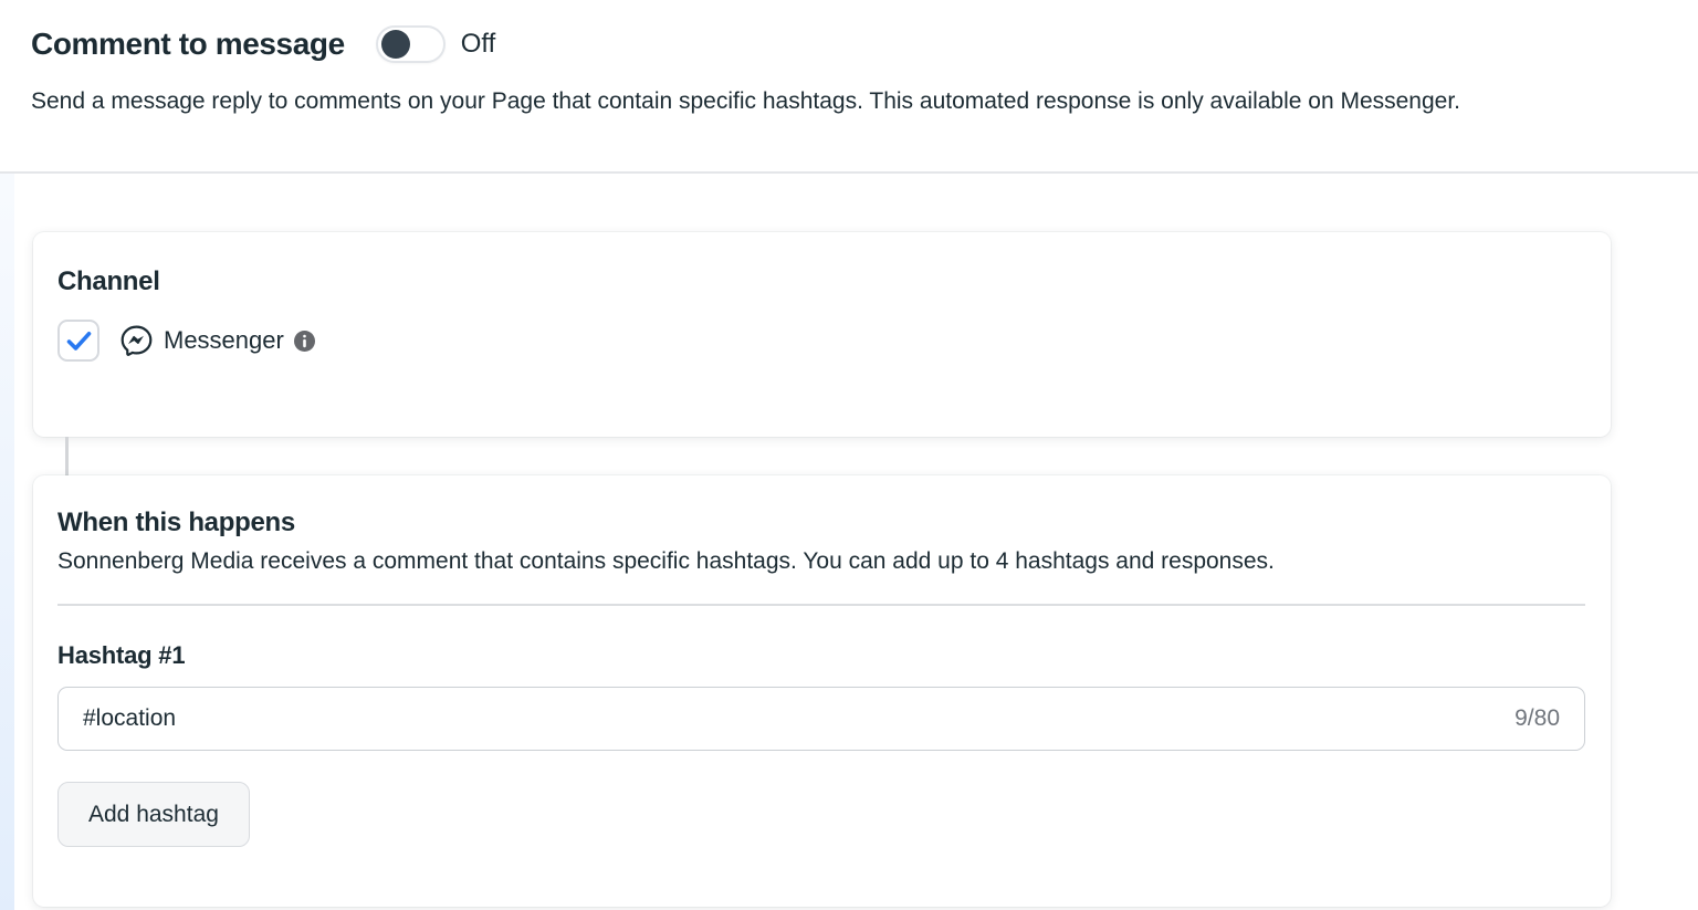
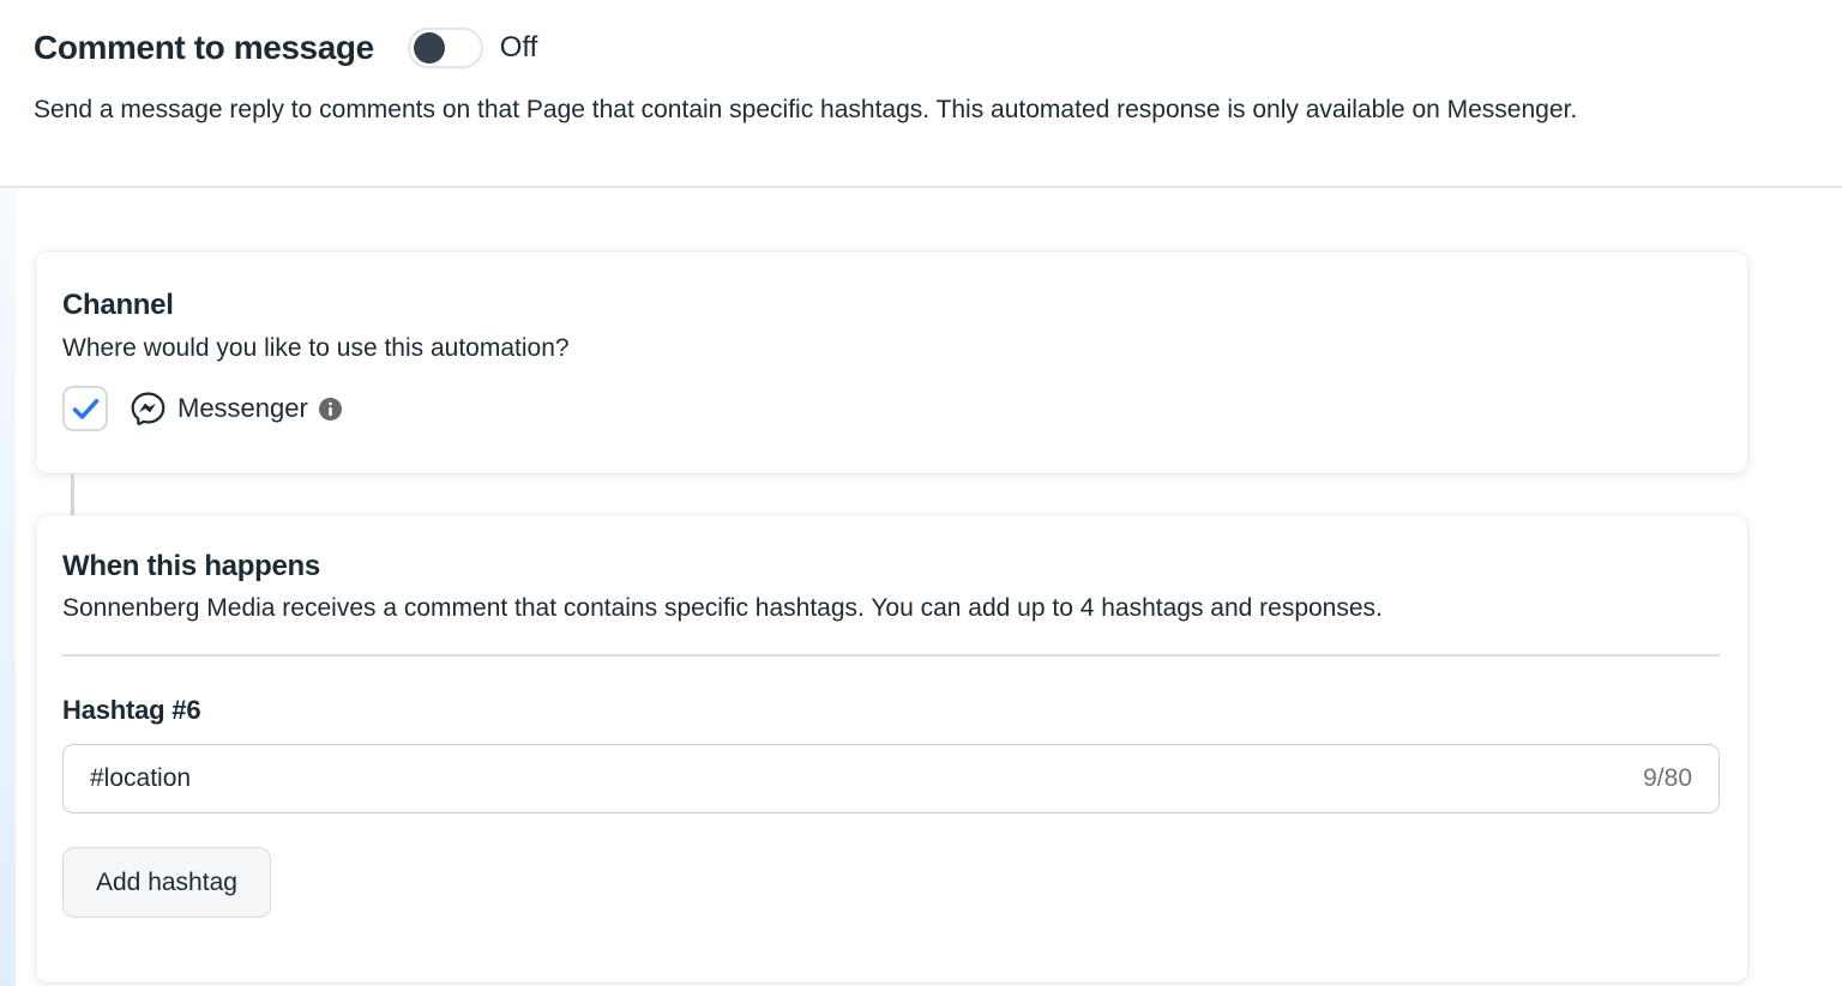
  Comment to message
  Off
- Send a message reply to comments on your Page that contain specific hashtags. This automated response is only available on Messenger.
+ Send a message reply to comments on that Page that contain specific hashtags. This automated response is only available on Messenger.
  Channel
+ Where would you like to use this automation?
  Messenger
  When this happens
  Sonnenberg Media receives a comment that contains specific hashtags. You can add up to 4 hashtags and responses.
- Hashtag #1
+ Hashtag #6
  #location
  9/80
  Add hashtag
